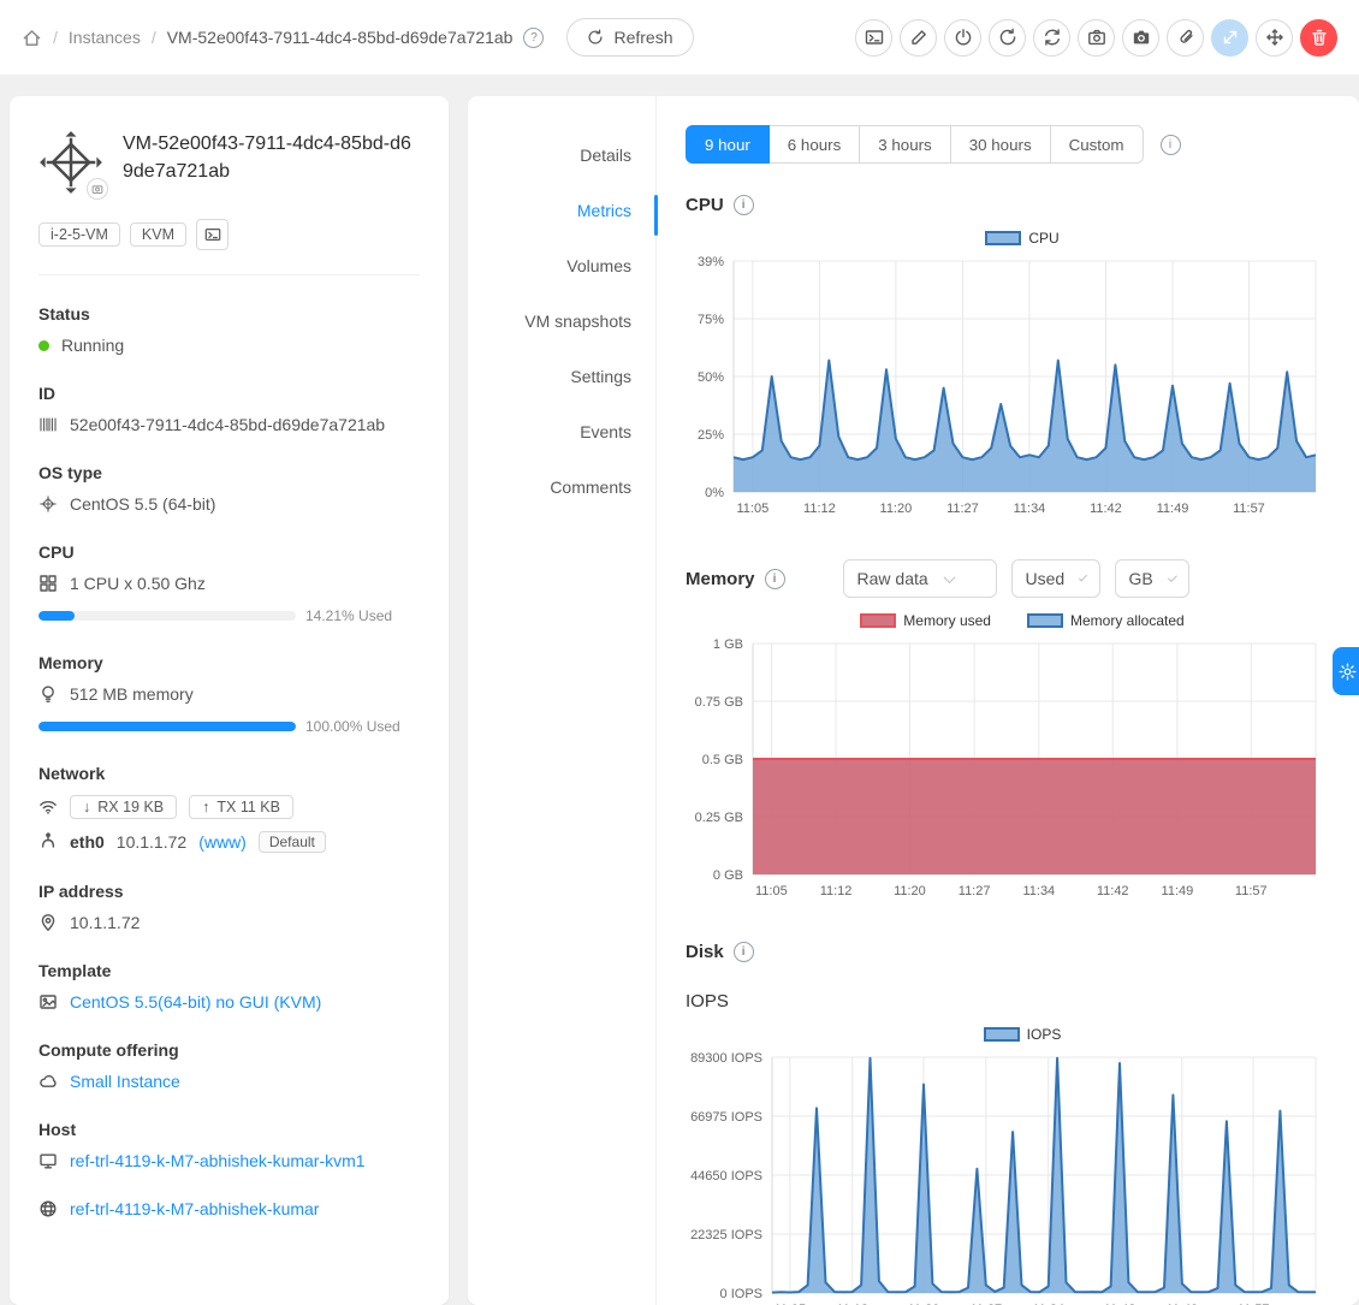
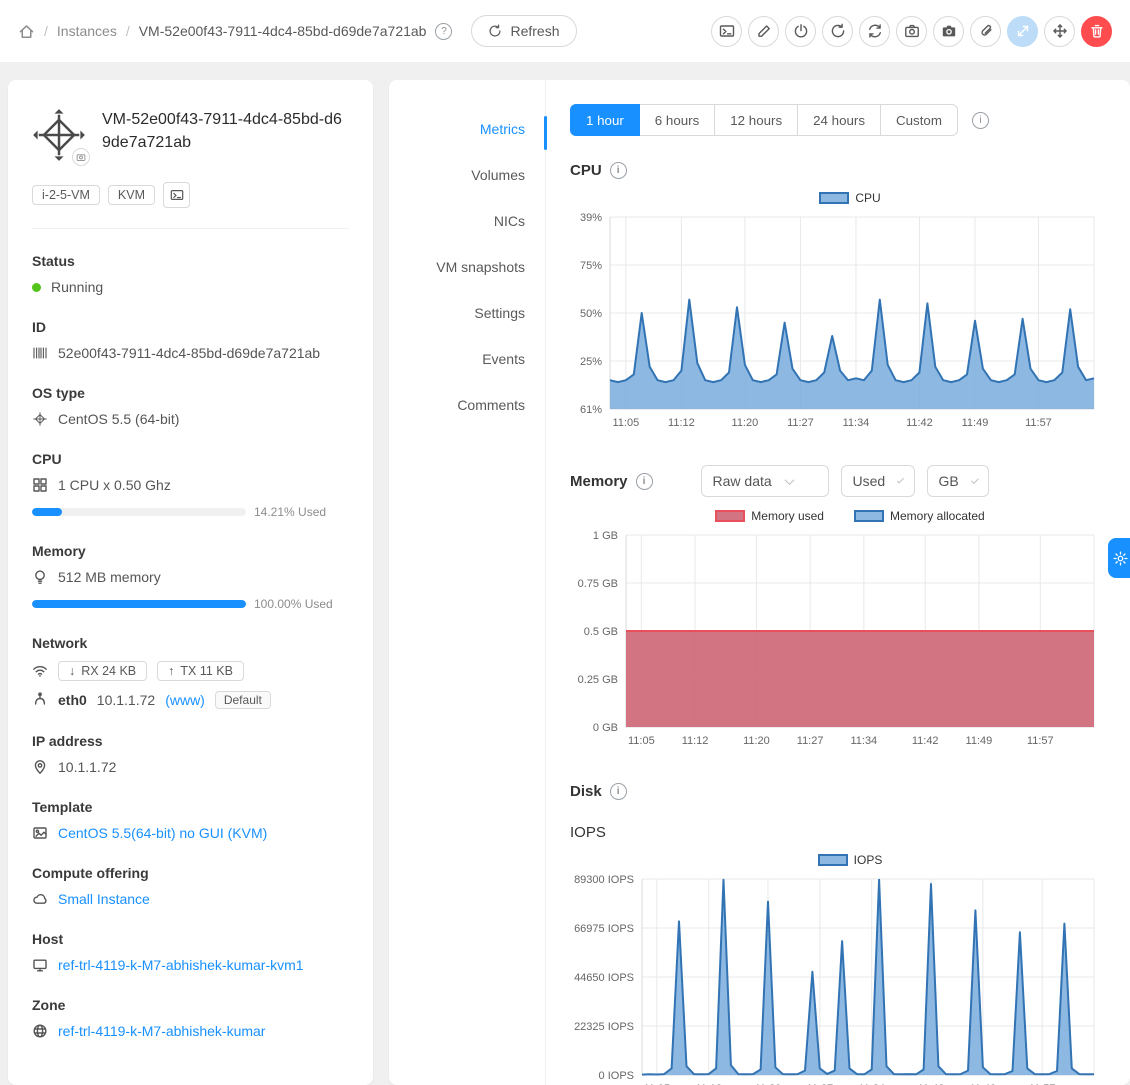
  /
  Instances
  /
  VM-52e00f43-7911-4dc4-85bd-d69de7a721ab
  ?
  Refresh
  VM-52e00f43-7911-4dc4-85bd-d69de7a721ab
  i-2-5-VM
  KVM
  Status
  Running
  ID
  52e00f43-7911-4dc4-85bd-d69de7a721ab
  OS type
  CentOS 5.5 (64-bit)
  CPU
  1 CPU x 0.50 Ghz
  14.21% Used
  Memory
  512 MB memory
  100.00% Used
  Network
  ↓
- RX 19 KB
+ RX 24 KB
  ↑
  TX 11 KB
  eth0
  10.1.1.72
  (www)
  Default
  IP address
  10.1.1.72
  Template
  CentOS 5.5(64-bit) no GUI (KVM)
  Compute offering
  Small Instance
  Host
  ref-trl-4119-k-M7-abhishek-kumar-kvm1
+ Zone
  ref-trl-4119-k-M7-abhishek-kumar
- Details
  Metrics
  Volumes
+ NICs
  VM snapshots
  Settings
  Events
  Comments
- 9 hour
+ 1 hour
  6 hours
- 3 hours
+ 12 hours
- 30 hours
+ 24 hours
  Custom
  i
  CPU
  i
  CPU
- 0%
+ 61%
  25%
  50%
  75%
  39%
  11:05
  11:12
  11:20
  11:27
  11:34
  11:42
  11:49
  11:57
  Memory
  i
  Raw data
  Used
  GB
  Memory used
  Memory allocated
  0 GB
  0.25 GB
  0.5 GB
  0.75 GB
  1 GB
  11:05
  11:12
  11:20
  11:27
  11:34
  11:42
  11:49
  11:57
  Disk
  i
  IOPS
  IOPS
  0 IOPS
  22325 IOPS
  44650 IOPS
  66975 IOPS
  89300 IOPS
